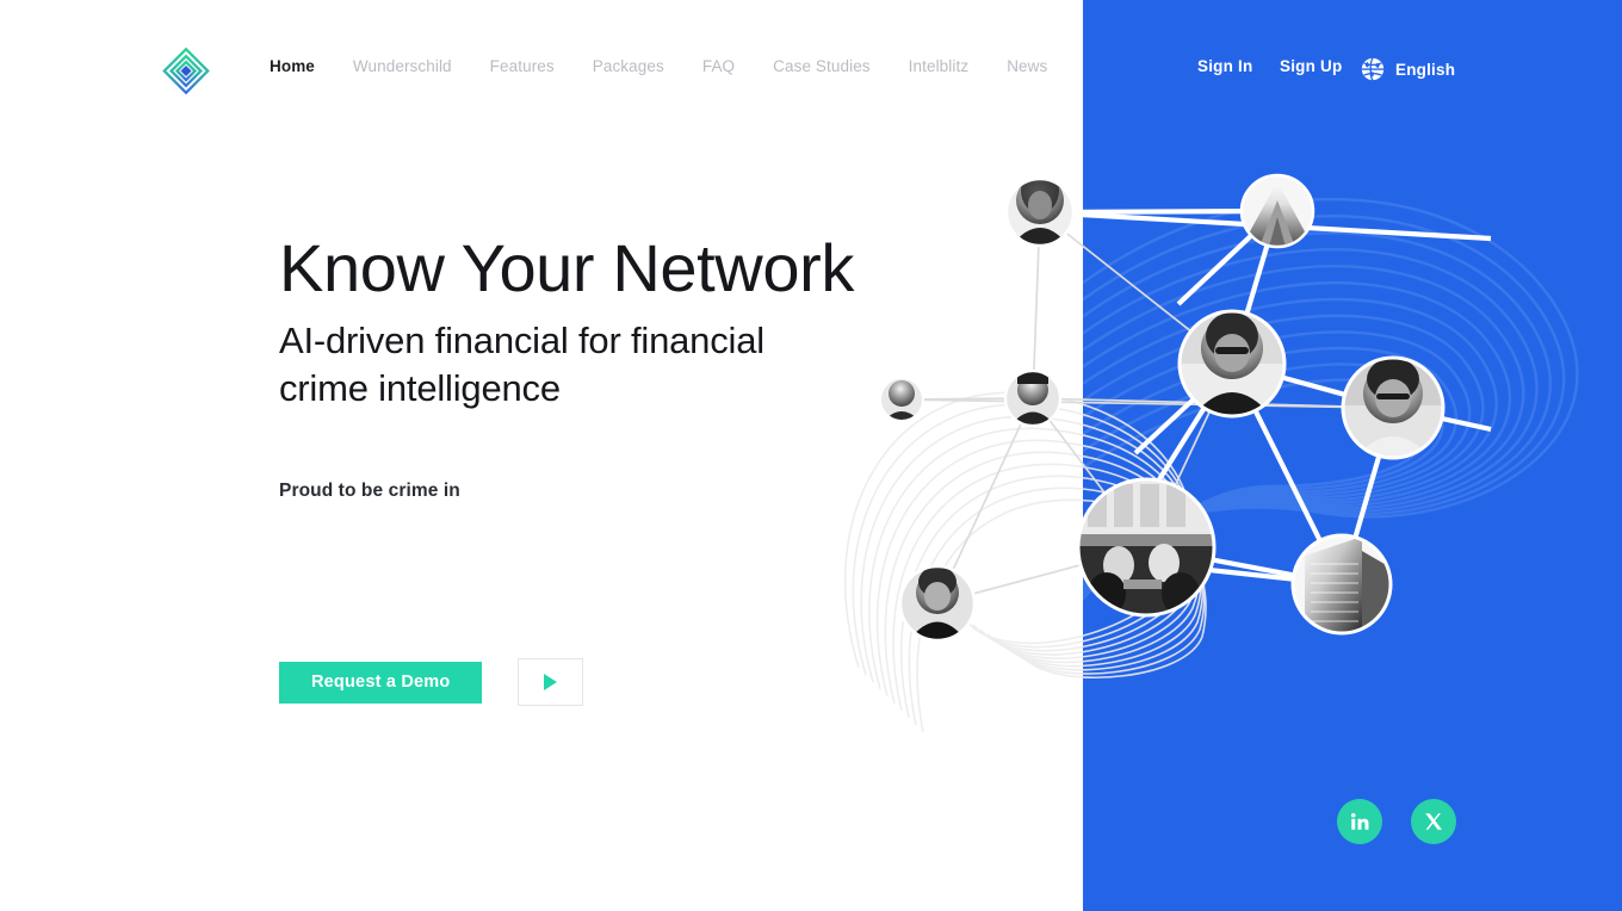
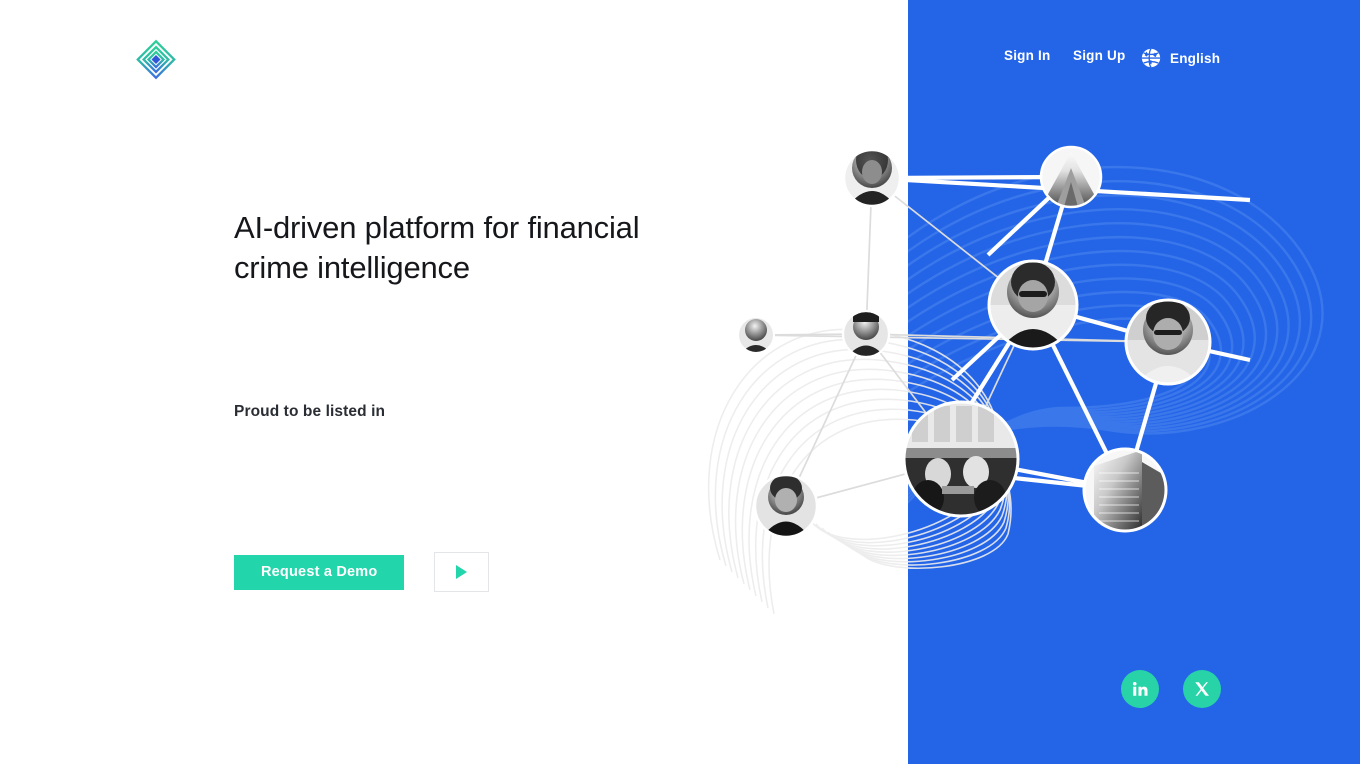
- Home
- Wunderschild
- Features
- Packages
- FAQ
- Case Studies
- Intelblitz
- News
  Sign In
  Sign Up
  English
- Know Your Network
- AI-driven financial for financial crime intelligence
+ AI-driven platform for financial crime intelligence
- Proud to be crime in
+ Proud to be listed in
  Request a Demo
